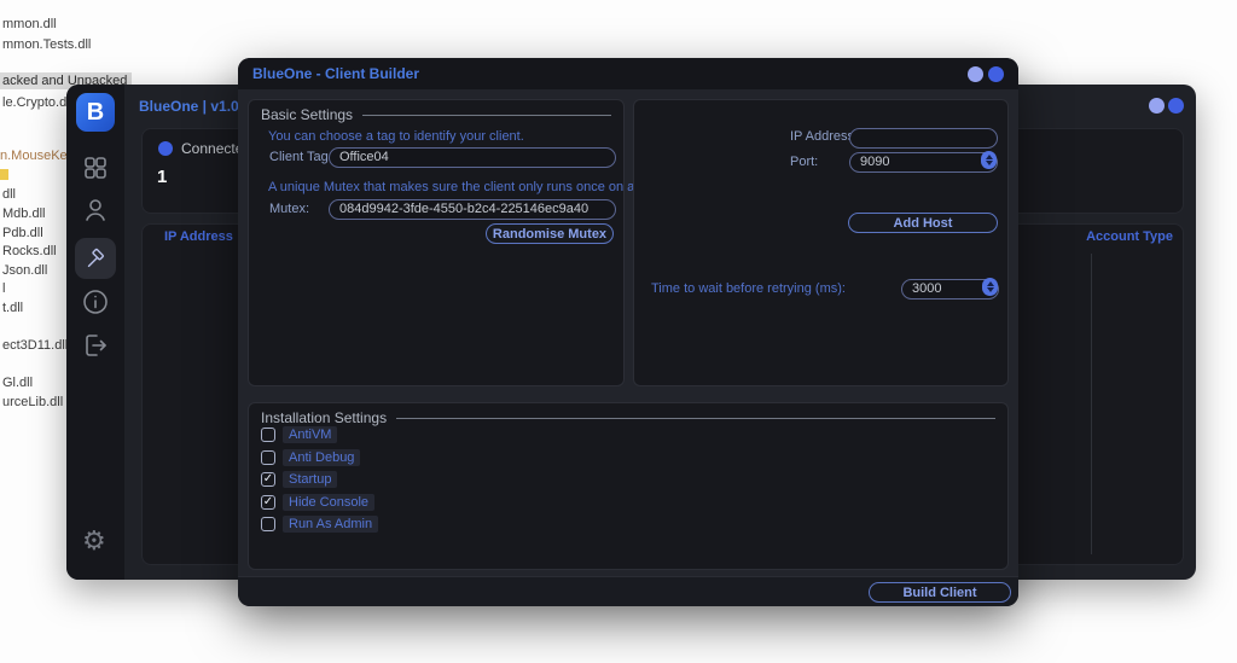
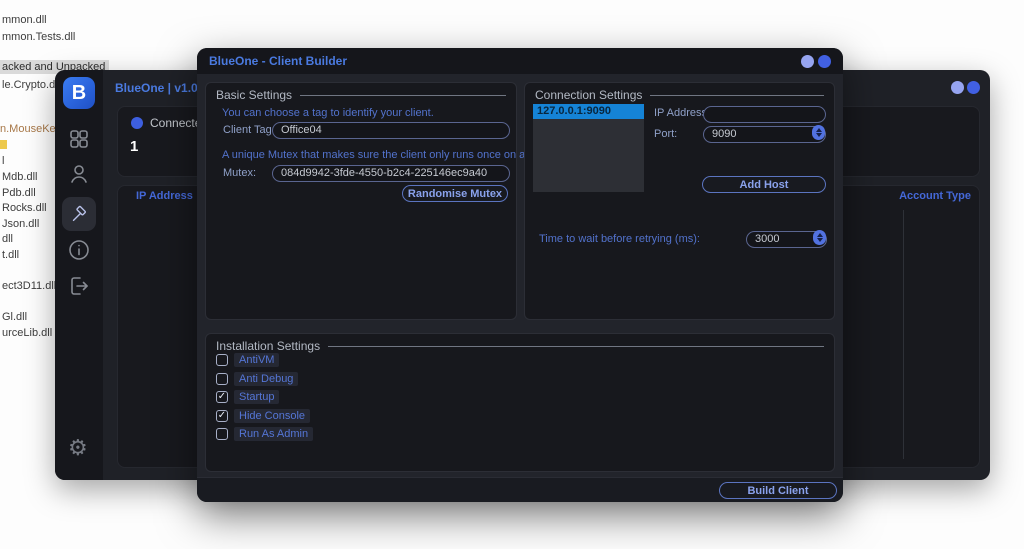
  mmon.dll
  mmon.Tests.dll
  acked and Unpacked
  le.Crypto.d
  n.MouseKe
- dll
+ l
  Mdb.dll
  Pdb.dll
  Rocks.dll
  Json.dll
- l
+ dll
  t.dll
  ect3D11.dl
  Gl.dll
  urceLib.dll
  B
  ⚙
  BlueOne | v1.0
  1
  IP Address
  Account Type
  BlueOne - Client Builder
  Basic Settings
  You can choose a tag to identify your client.
  Client Tag
  Office04
  A unique Mutex that makes sure the client only runs once on a
  Mutex:
  084d9942-3fde-4550-b2c4-225146ec9a40
  Randomise Mutex
+ Connection Settings
+ 127.0.0.1:9090
  IP Addres
  Port:
  9090
  Add Host
  Time to wait before retrying (ms):
  3000
  Installation Settings
  AntiVM
  Anti Debug
  ✓
  Startup
  ✓
  Hide Console
  Run As Admin
  Build Client
